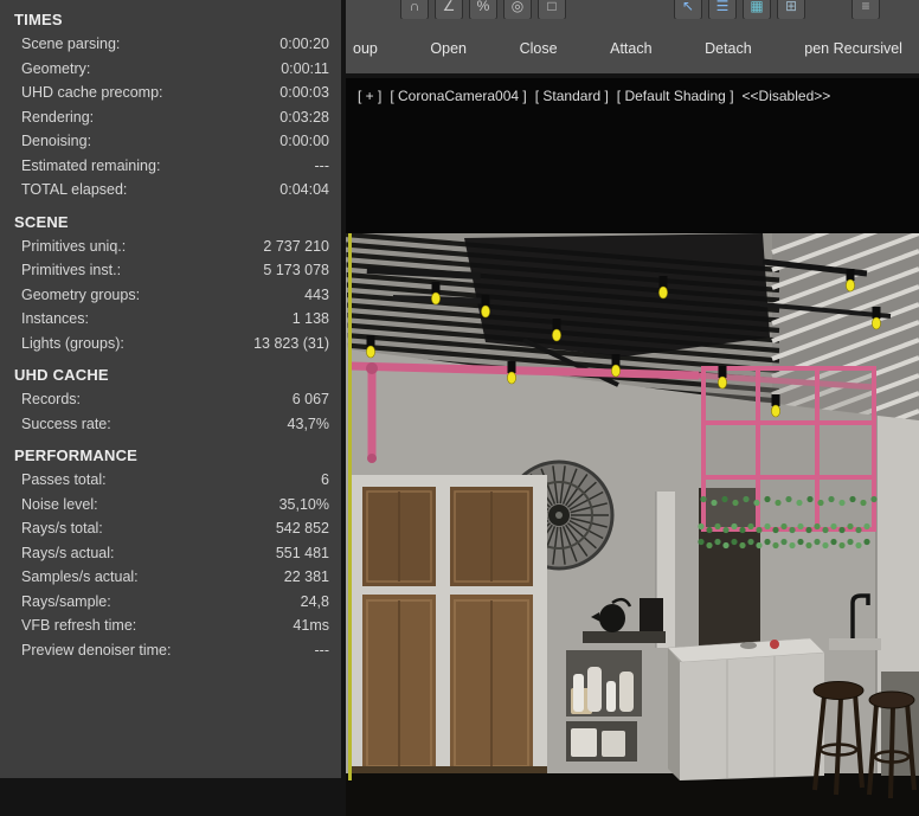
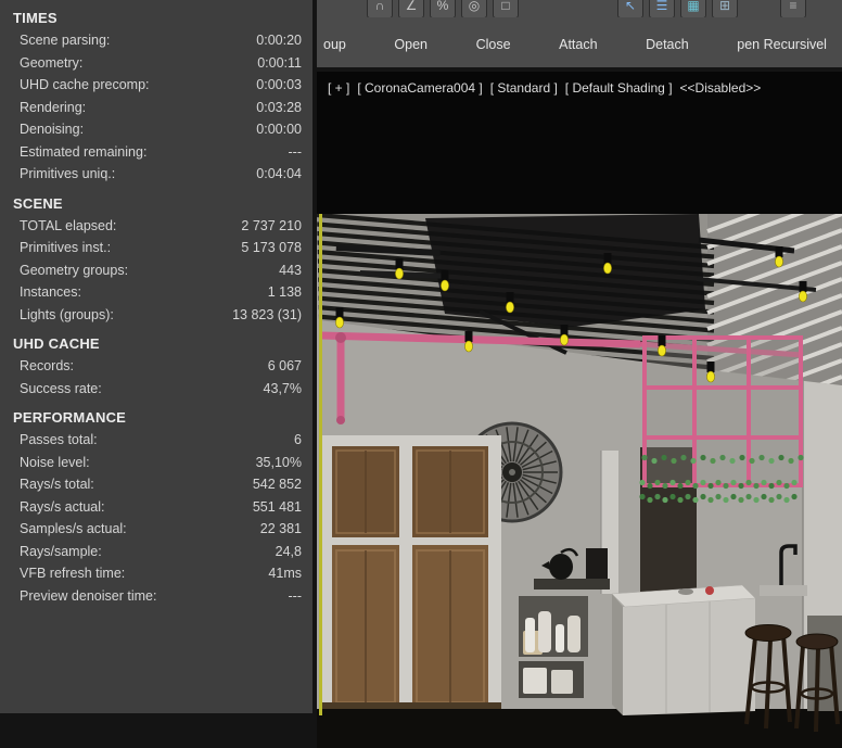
  TIMES
  Scene parsing:
  0:00:20
  Geometry:
  0:00:11
  UHD cache precomp:
  0:00:03
  Rendering:
  0:03:28
  Denoising:
  0:00:00
  Estimated remaining:
  ---
- TOTAL elapsed:
+ Primitives uniq.:
  0:04:04
  SCENE
- Primitives uniq.:
+ TOTAL elapsed:
  2 737 210
  Primitives inst.:
  5 173 078
  Geometry groups:
  443
  Instances:
  1 138
  Lights (groups):
  13 823 (31)
  UHD CACHE
  Records:
  6 067
  Success rate:
  43,7%
  PERFORMANCE
  Passes total:
  6
  Noise level:
  35,10%
  Rays/s total:
  542 852
  Rays/s actual:
  551 481
  Samples/s actual:
  22 381
  Rays/sample:
  24,8
  VFB refresh time:
  41ms
  Preview denoiser time:
  ---
  ∩
  ∠
  %
  ◎
  □
  ↖
  ☰
  ▦
  ⊞
  ≡
  oup
  Open
  Close
  Attach
  Detach
  pen Recursivel
  [ + ]
  [ CoronaCamera004 ]
  [ Standard ]
  [ Default Shading ]
  <<Disabled>>
